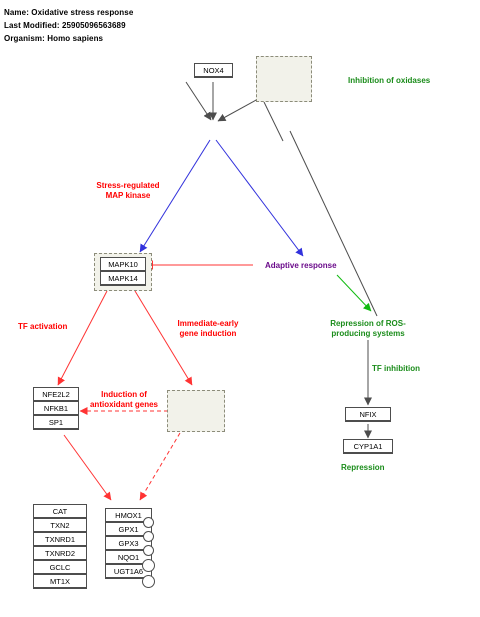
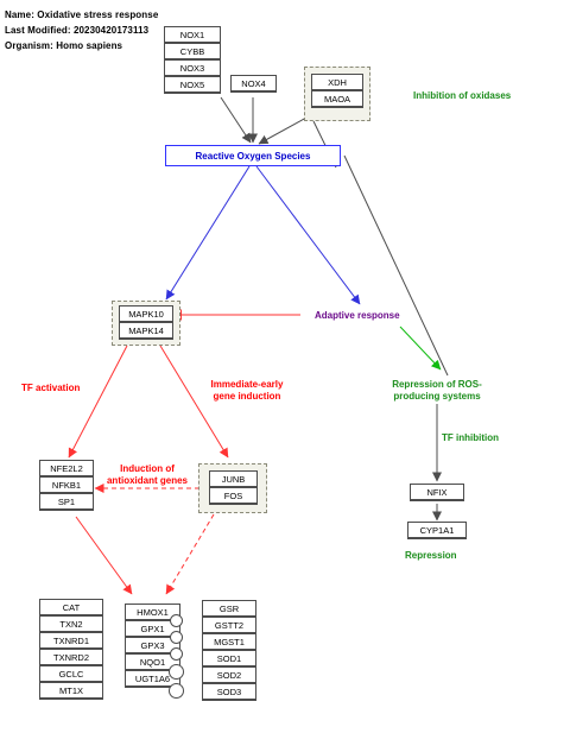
  Name: Oxidative stress response
- Last Modified: 25905096563689
+ Last Modified: 20230420173113
  Organism: Homo sapiens
+ XDH
+ MAOA
+ NOX1
+ CYBB
+ NOX3
+ NOX5
  NOX4
+ Reactive Oxygen Species
  MAPK10
  MAPK14
  NFE2L2
  NFKB1
  SP1
+ JUNB
+ FOS
  CAT
  TXN2
  TXNRD1
  TXNRD2
  GCLC
  MT1X
  HMOX1
  GPX1
  GPX3
  NQO1
  UGT1A6
+ GSR
+ GSTT2
+ MGST1
+ SOD1
+ SOD2
+ SOD3
  NFIX
  CYP1A1
  Inhibition of oxidases
- Stress-regulated
- MAP kinase
  Adaptive response
  TF activation
  Immediate-early
  gene induction
  Repression of ROS-
  producing systems
  Induction of
  antioxidant genes
  TF inhibition
  Repression
